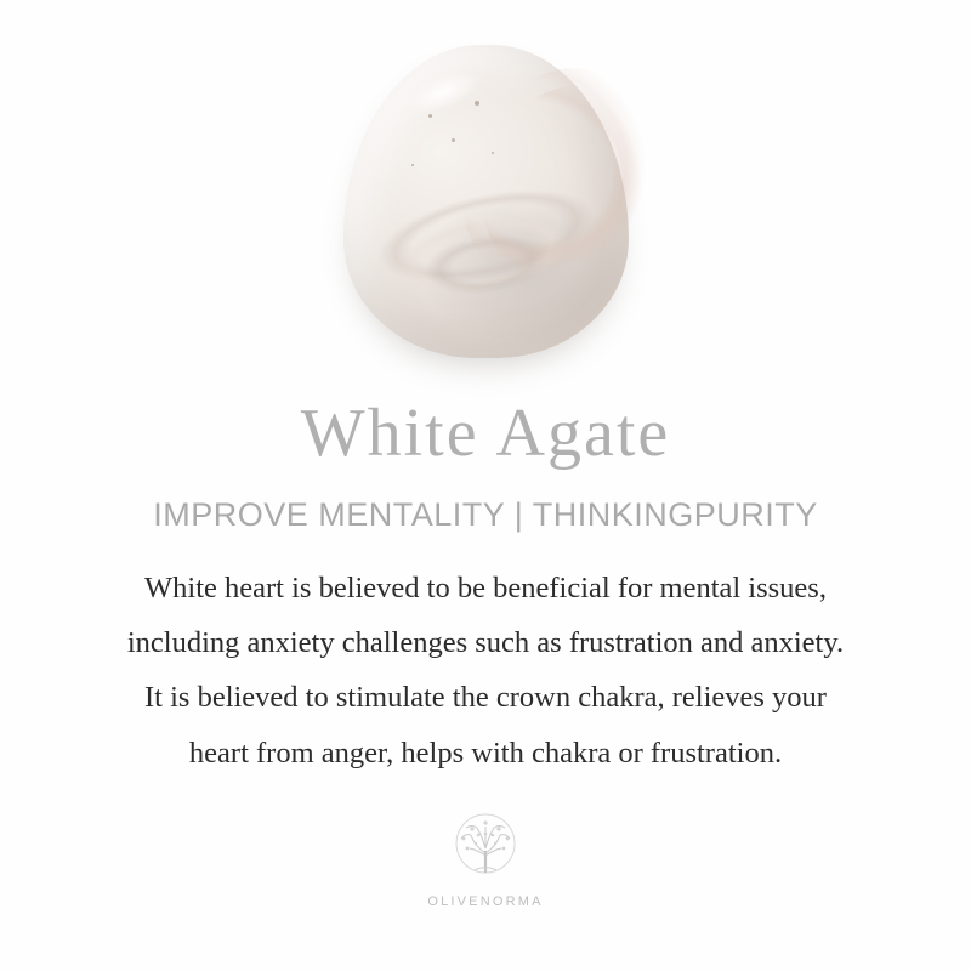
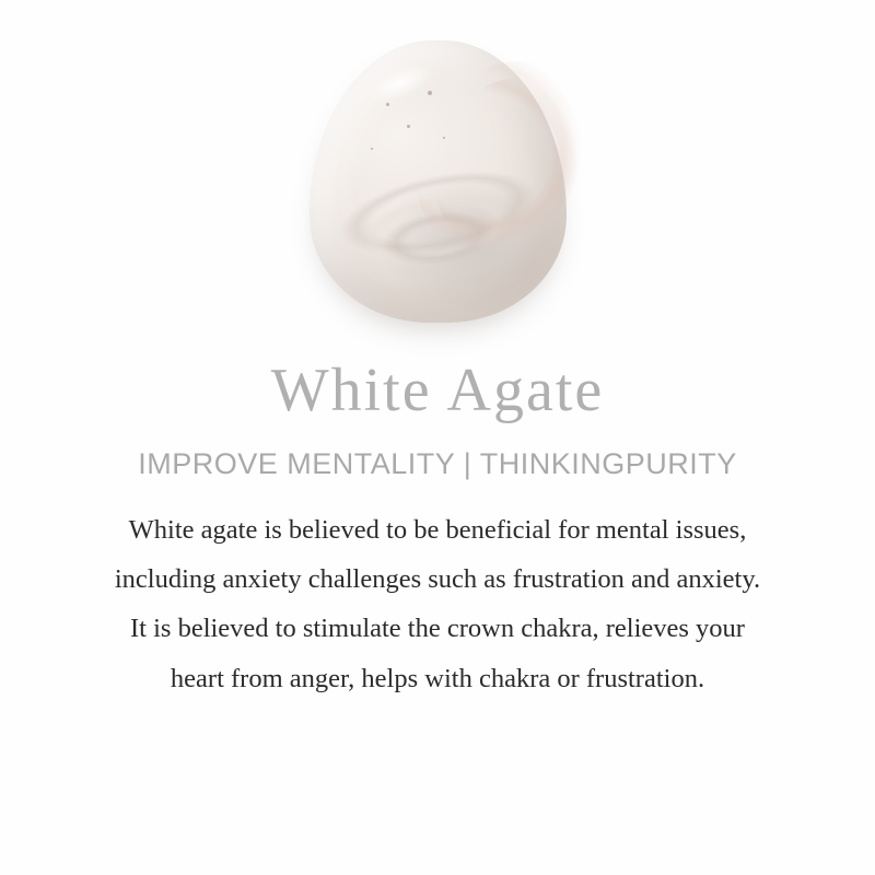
  White Agate
  IMPROVE MENTALITY | THINKINGPURITY
- White heart is believed to be beneficial for mental issues,
+ White agate is believed to be beneficial for mental issues,
  including anxiety challenges such as frustration and anxiety.
  It is believed to stimulate the crown chakra, relieves your
  heart from anger, helps with chakra or frustration.
- OLIVENORMA
